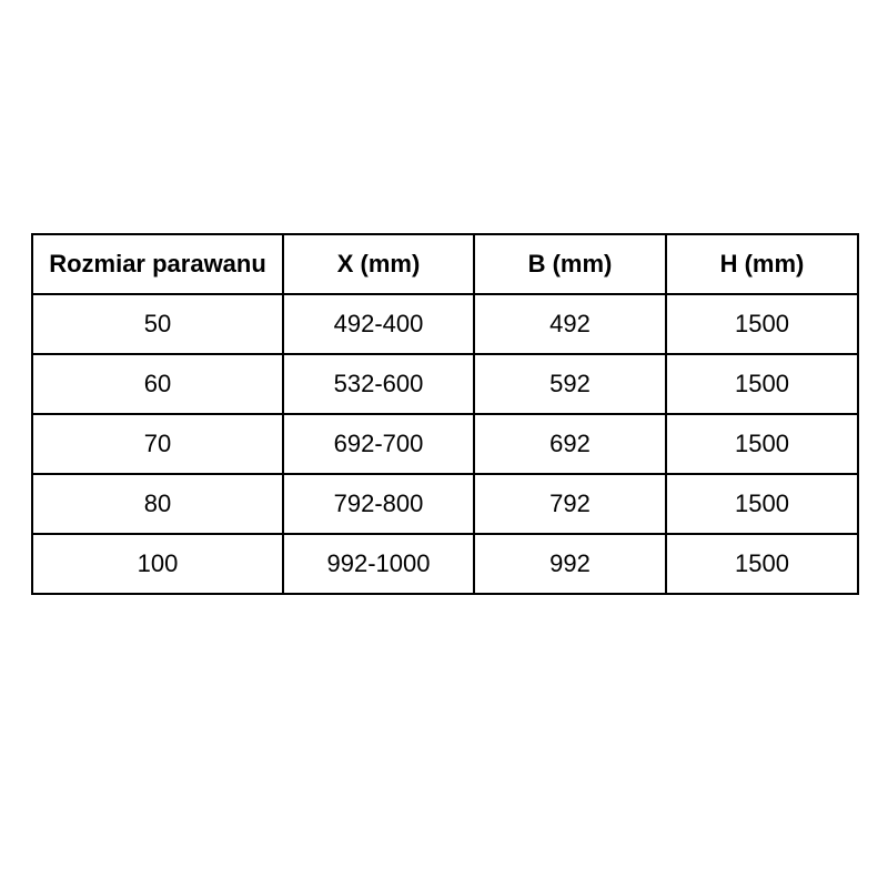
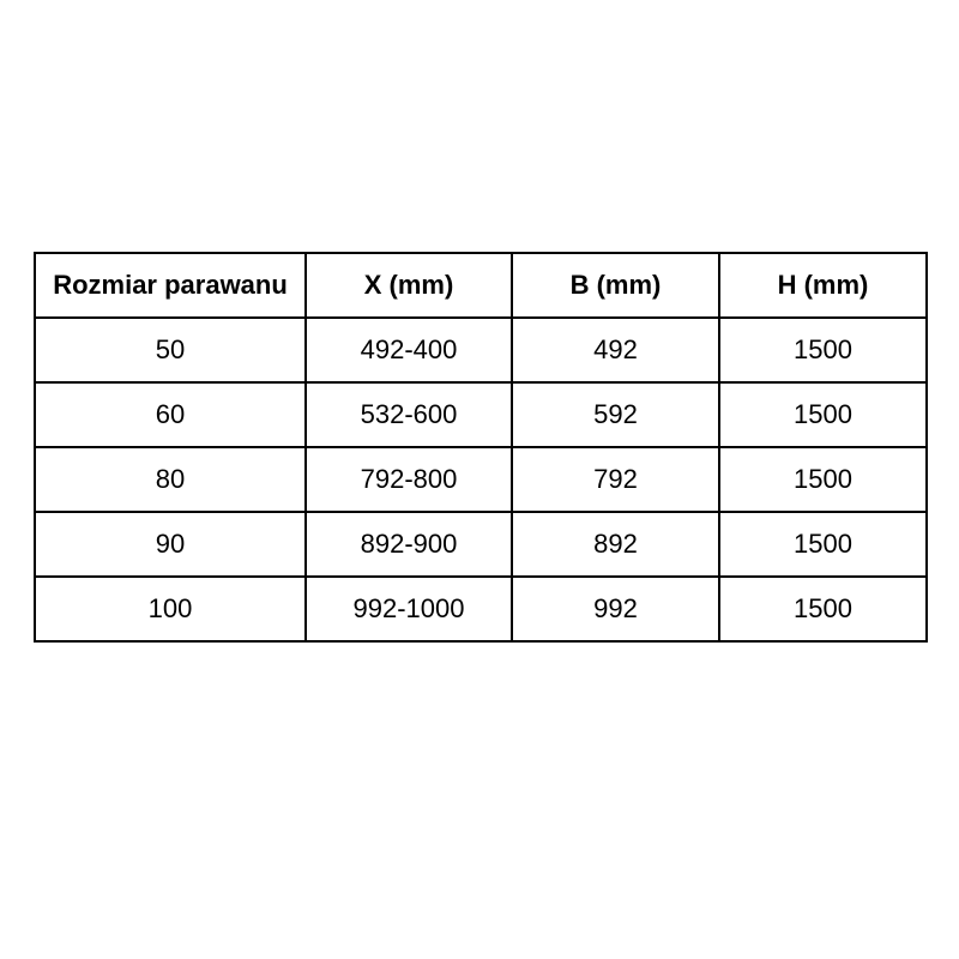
  Rozmiar parawanu	X (mm)	B (mm)	H (mm)
  50	492-400	492	1500
  60	532-600	592	1500
- 70	692-700	692	1500
  80	792-800	792	1500
+ 90	892-900	892	1500
  100	992-1000	992	1500
